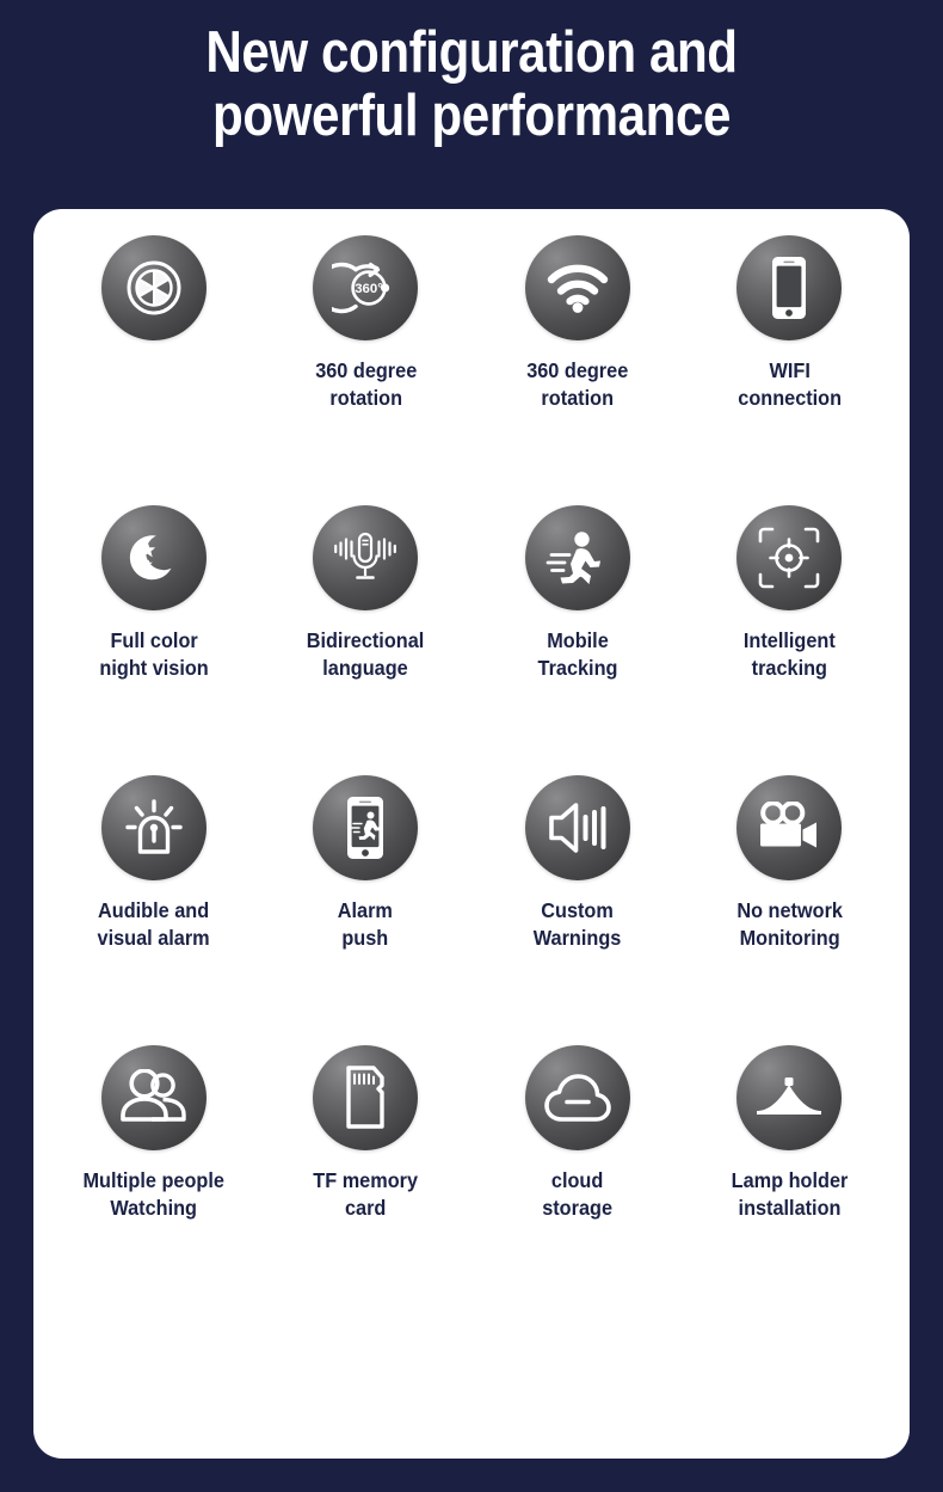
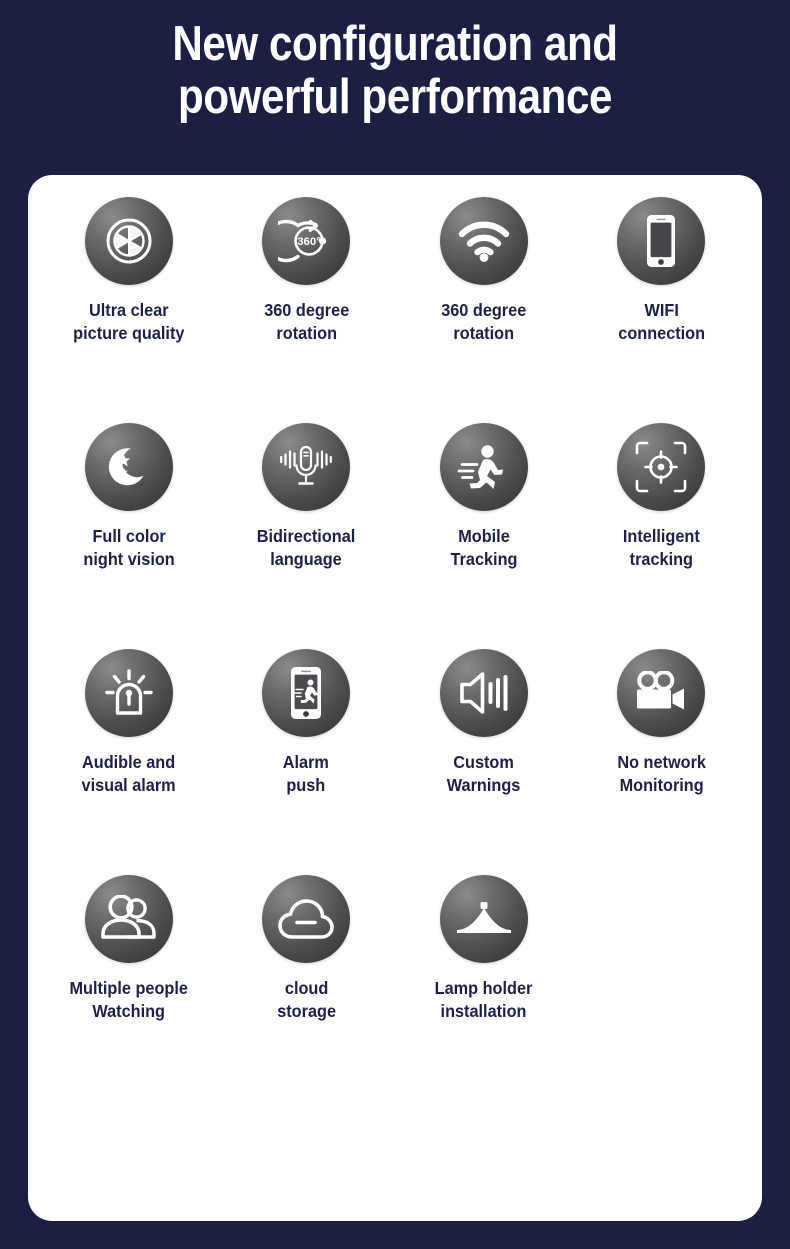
  New configuration and
  powerful performance
+ Ultra clear
+ picture quality
  360°
  360 degree
  rotation
  360 degree
  rotation
  WIFI
  connection
  Full color
  night vision
  Bidirectional
  language
  Mobile
  Tracking
  Intelligent
  tracking
  Audible and
  visual alarm
  Alarm
  push
  Custom
  Warnings
  No network
  Monitoring
  Multiple people
  Watching
- TF memory
- card
  cloud
  storage
  Lamp holder
  installation
